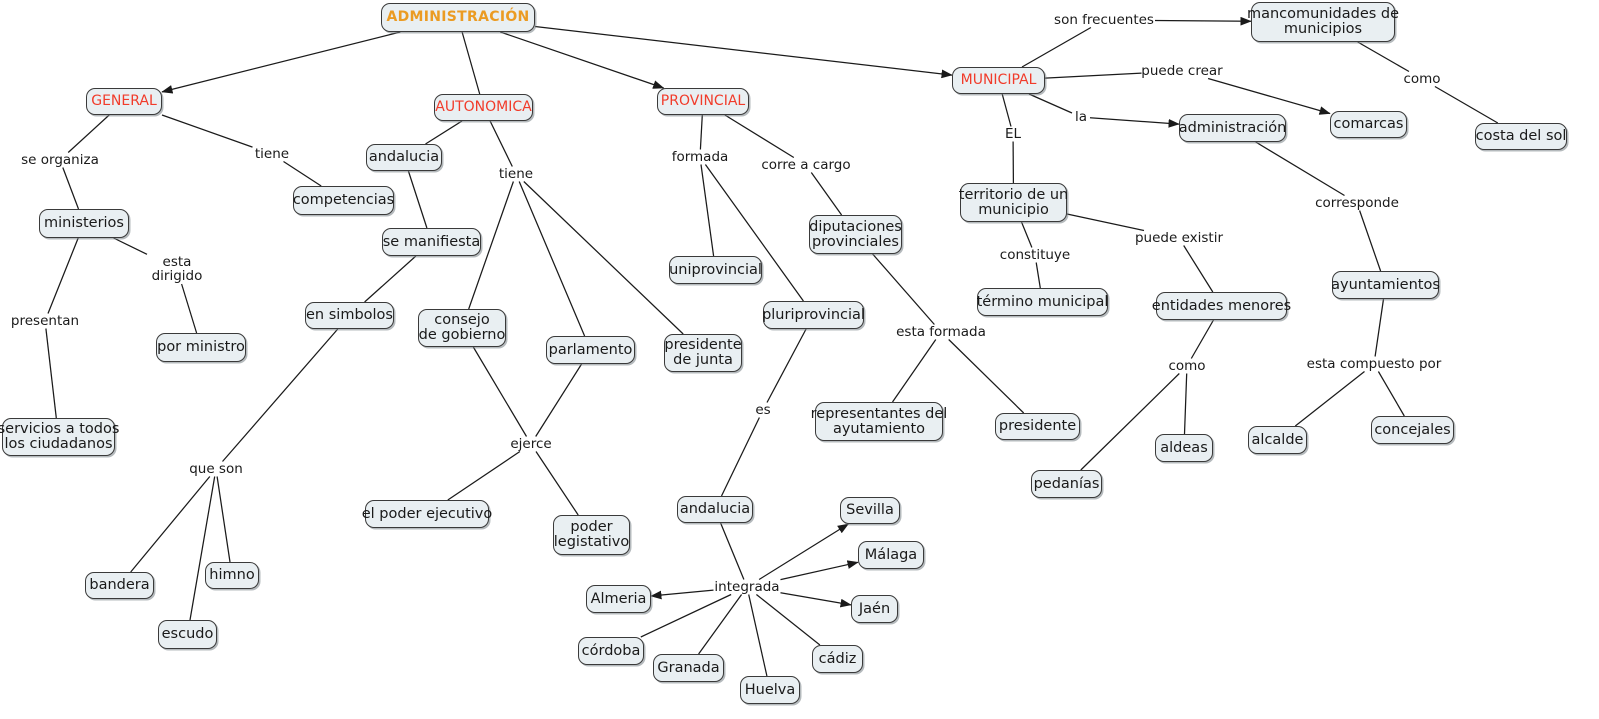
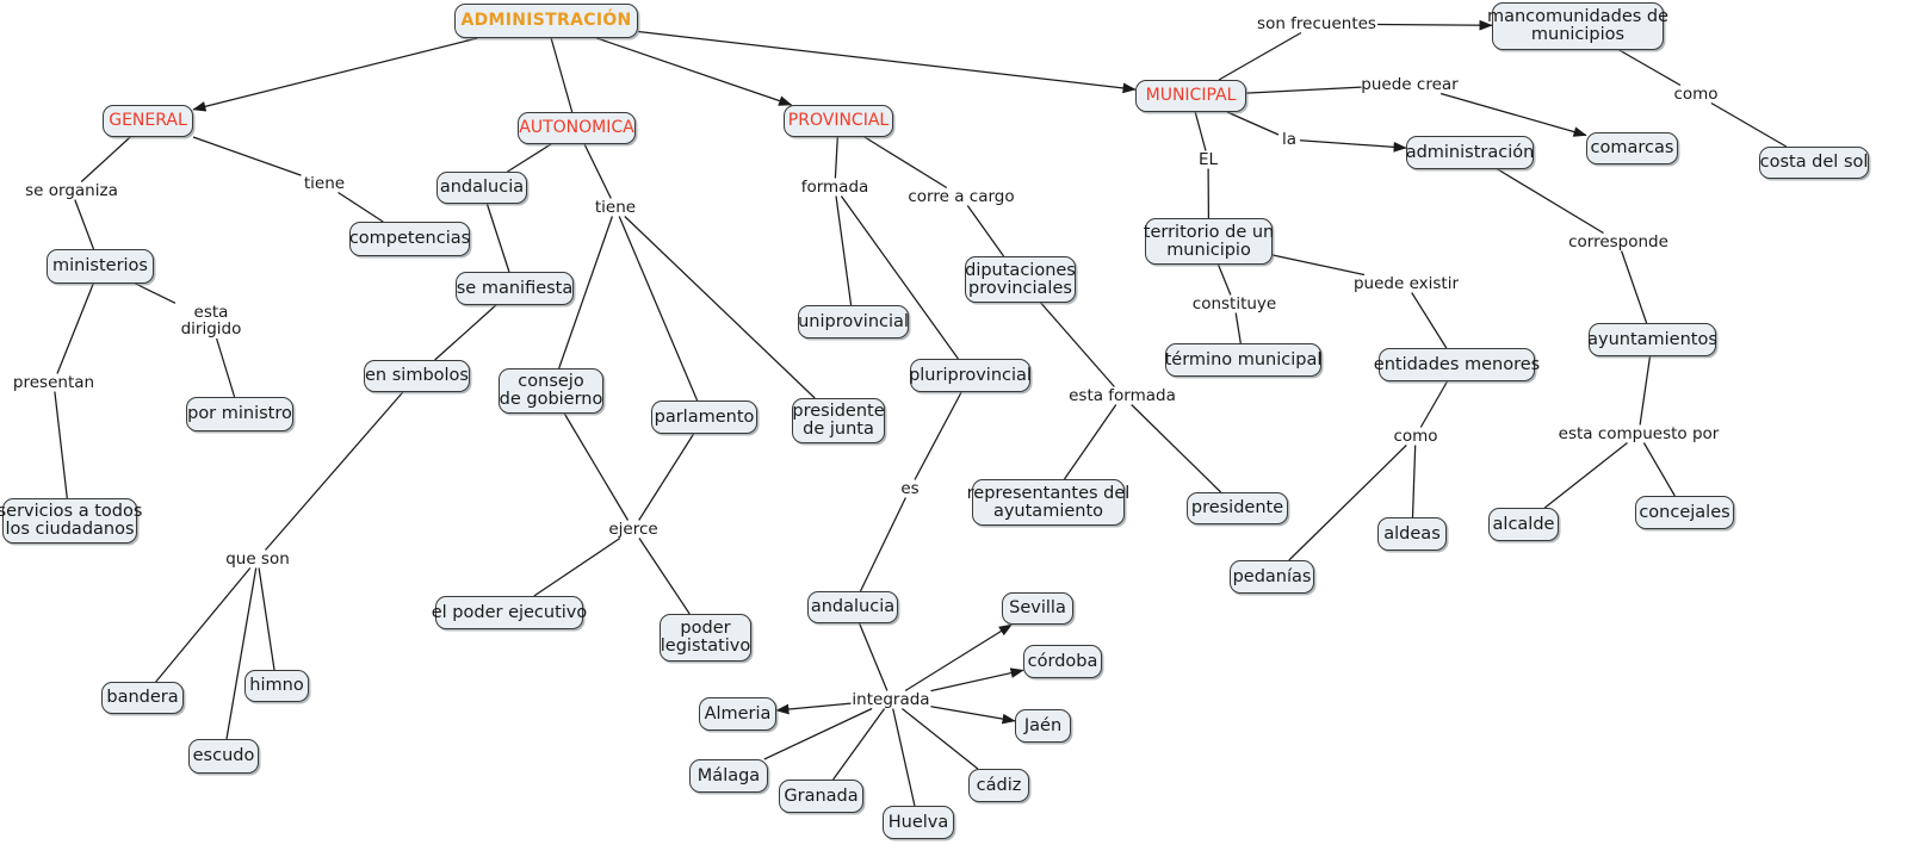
  ADMINISTRACIÓN
  GENERAL
  AUTONOMICA
  PROVINCIAL
  MUNICIPAL
  ministerios
  por ministro
  servicios a todos
  los ciudadanos
  competencias
  andalucia
  se manifiesta
  en simbolos
  bandera
  escudo
  himno
  consejo
  de gobierno
  parlamento
  presidente
  de junta
  el poder ejecutivo
  poder
  legistativo
  uniprovincial
  pluriprovincial
  diputaciones
  provinciales
  representantes del
  ayutamiento
  presidente
  andalucia
  Sevilla
- Málaga
+ córdoba
  Jaén
  cádiz
  Huelva
  Granada
- córdoba
+ Málaga
  Almeria
  mancomunidades de
  municipios
  comarcas
  costa del sol
  administración
  territorio de un
  municipio
  término municipal
  entidades menores
  pedanías
  aldeas
  ayuntamientos
  alcalde
  concejales
  se organiza
  tiene
  esta
  dirigido
  presentan
  que son
  tiene
  ejerce
  formada
  corre a cargo
  es
  integrada
  esta formada
  son frecuentes
  puede crear
  la
  EL
  como
  constituye
  puede existir
  corresponde
  como
  esta compuesto por
